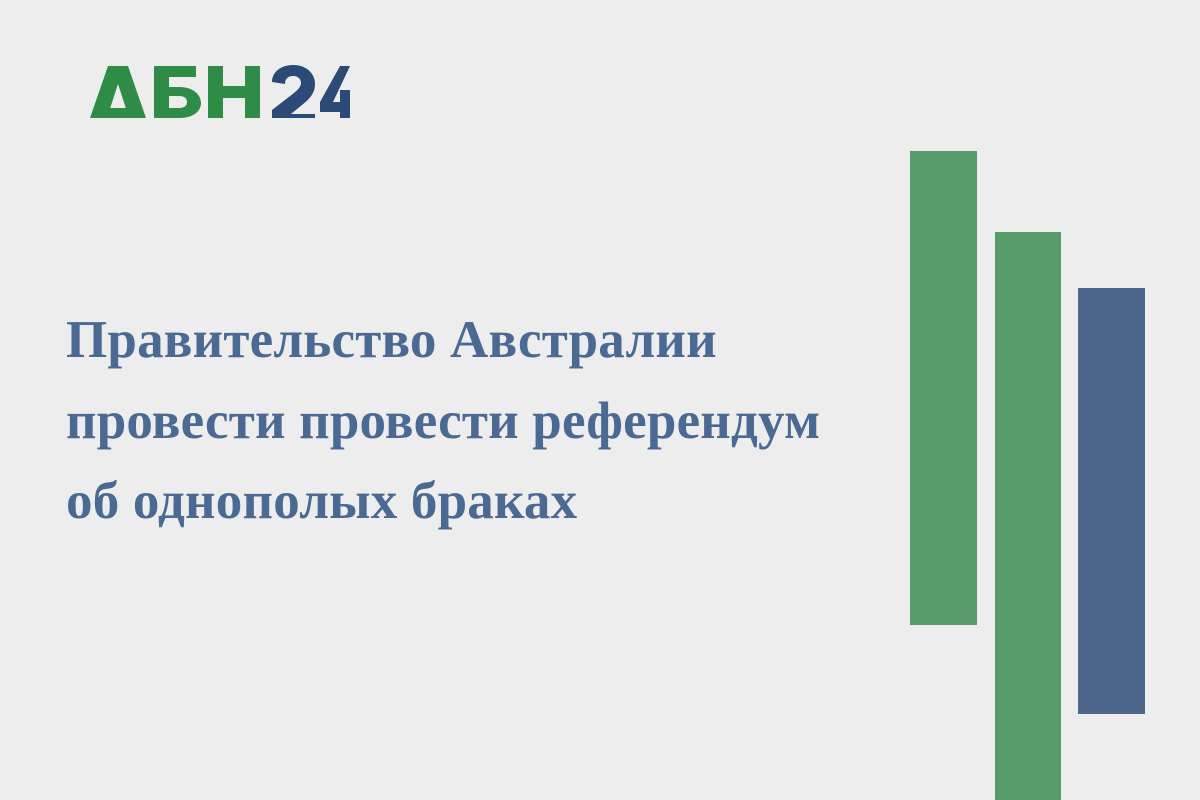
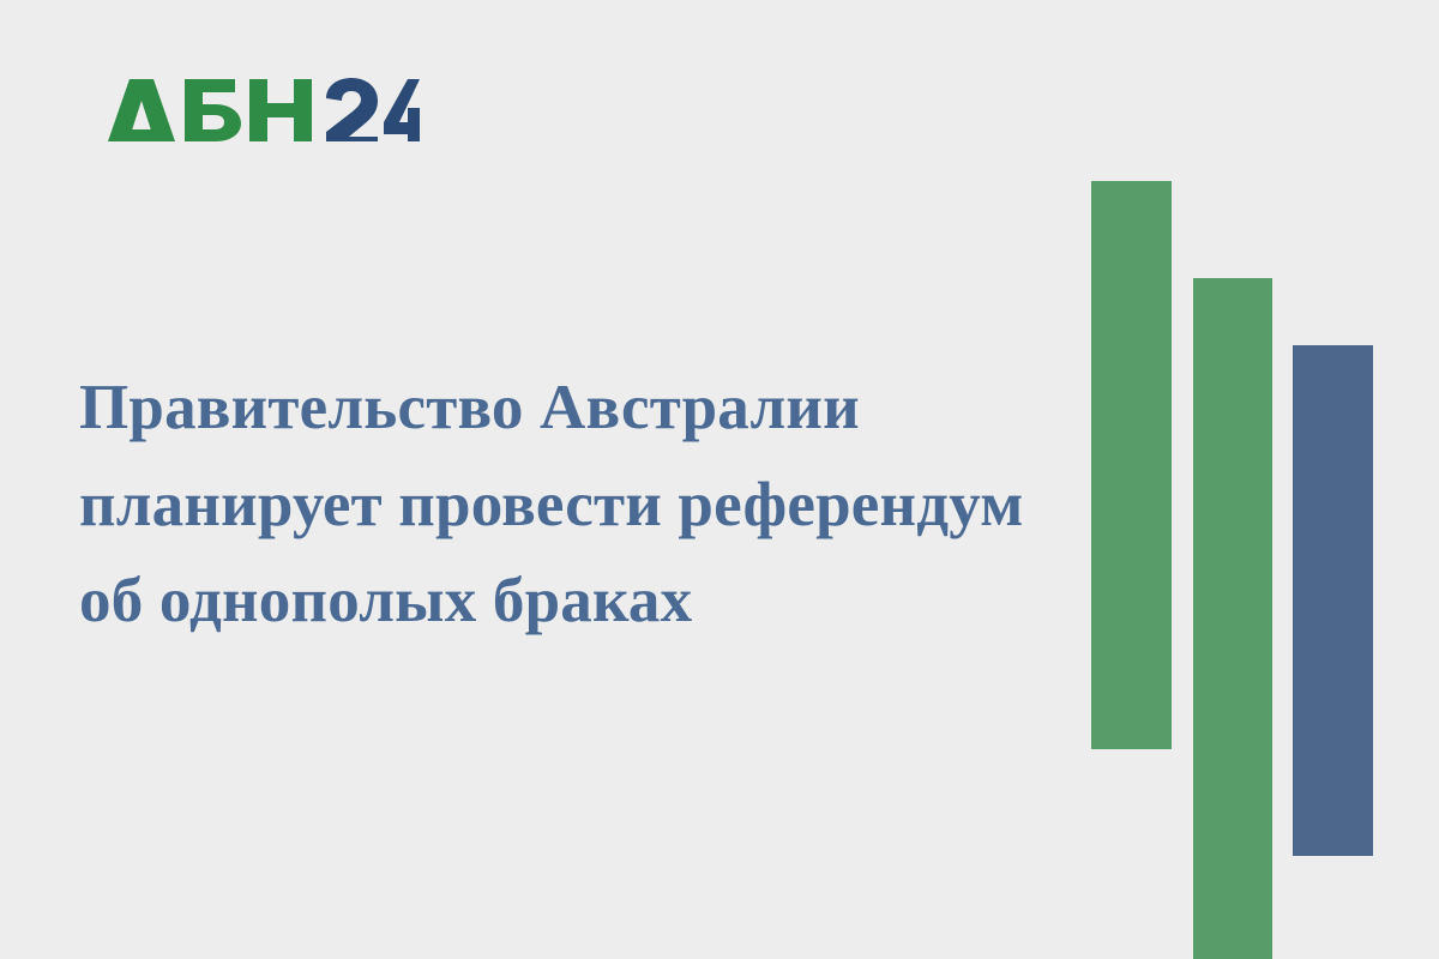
- Правительство Австралии провести провести референдум об однополых браках
+ Правительство Австралии планирует провести референдум об однополых браках
